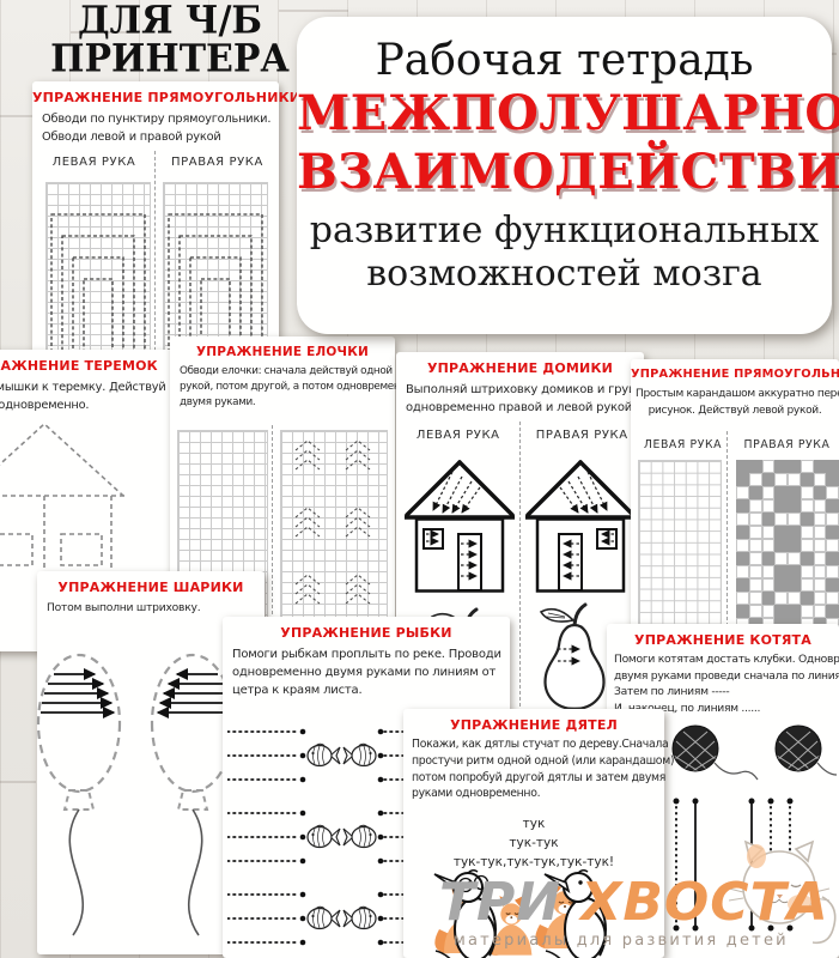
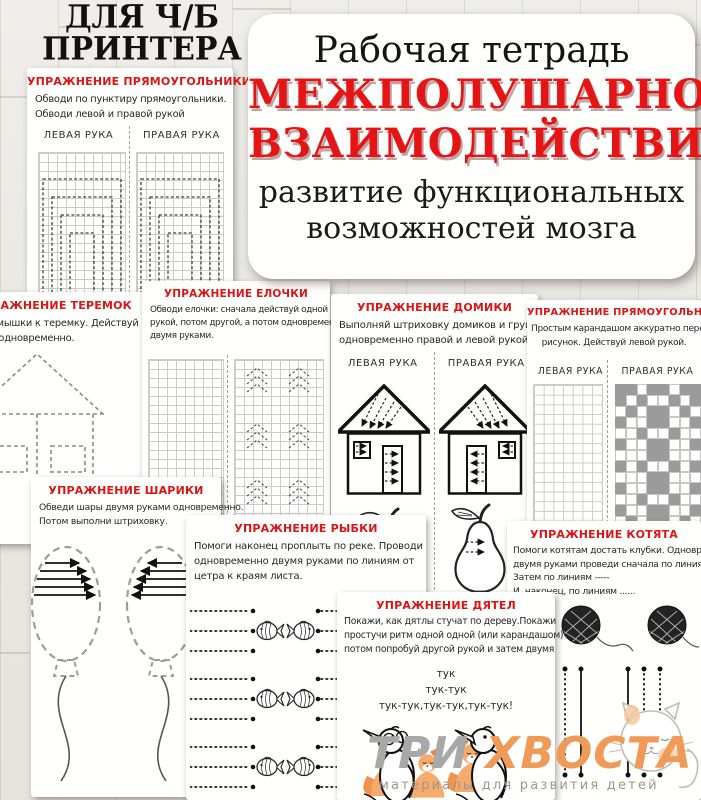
  ДЛЯ Ч/Б
  ПРИНТЕРА
  УПРАЖНЕНИЕ ПРЯМОУГОЛЬНИКИ
  Обводи по пунктиру прямоугольники.
  Обводи левой и правой рукой
  ЛЕВАЯ РУКА
  ПРАВАЯ РУКА
  АЖНЕНИЕ ТЕРЕМОК
  мышки к теремку. Действуй
  УПРАЖНЕНИЕ ЕЛОЧКИ
  Обводи елочки: сначала действуй одной
  рукой, потом другой, а потом одновреме
  двумя руками.
  УПРАЖНЕНИЕ ДОМИКИ
  Выполняй штриховку домиков и гру
  одновременно правой и левой рукой
  ЛЕВАЯ РУКА
  ПРАВАЯ РУКА
  УПРАЖНЕНИЕ ПРЯМОУГОЛЬН
  Простым карандашом аккуратно пер
  рисунок. Действуй левой рукой.
  ЛЕВАЯ РУКА
  ПРАВАЯ РУКА
  Рабочая тетрадь
  МЕЖПОЛУШАРНО
  ВЗАИМОДЕЙСТВИ
  развитие функциональных
  возможностей мозга
  УПРАЖНЕНИЕ ШАРИКИ
+ Обведи шары двумя руками одновременно.
  Потом выполни штриховку.
  УПРАЖНЕНИЕ РЫБКИ
- Помоги рыбкам проплыть по реке. Проводи
+ Помоги наконец проплыть по реке. Проводи
  одновременно двумя руками по линиям от
  цетра к краям листа.
  УПРАЖНЕНИЕ КОТЯТА
  Помоги котятам достать клубки. Одновр
  двумя руками проведи сначала по линия
  Затем по линиям -----
  И, наконец, по линиям ......
  УПРАЖНЕНИЕ ДЯТЕЛ
- Покажи, как дятлы стучат по дереву.Сначала
+ Покажи, как дятлы стучат по дереву.Покажи
  простучи ритм одной одной (или карандашом)
- потом попробуй другой дятлы и затем двумя
+ потом попробуй другой рукой и затем двумя
- руками одновременно.
  тук
  тук-тук
  тук-тук,тук-тук,тук-тук!
  ТРИ ХВОСТА
  материалы для развития детей
